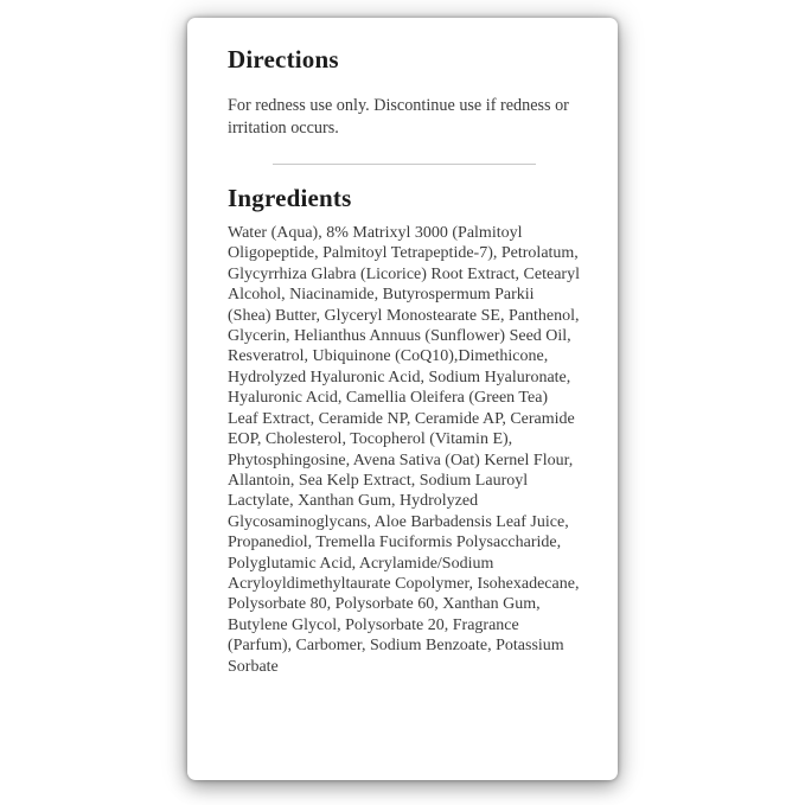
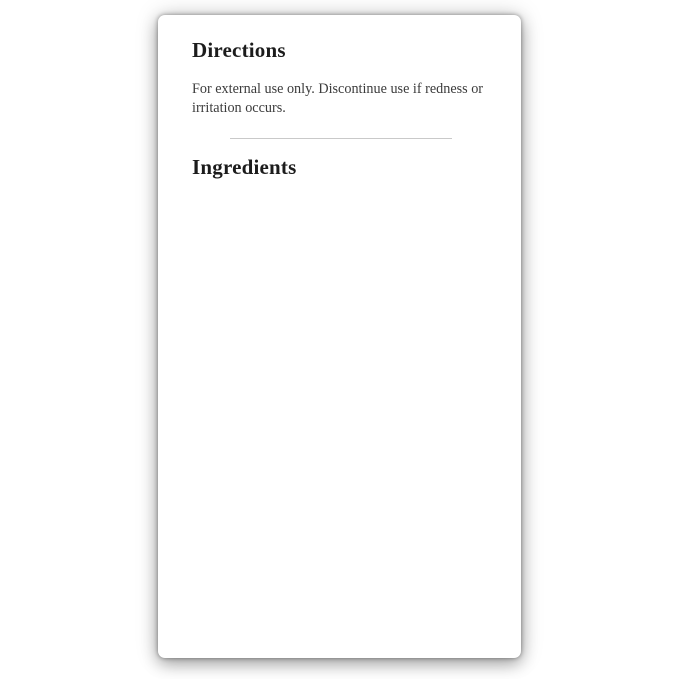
  Directions
- For redness use only. Discontinue use if redness or irritation occurs.
+ For external use only. Discontinue use if redness or irritation occurs.
  Ingredients
- Water (Aqua), 8% Matrixyl 3000 (Palmitoyl Oligopeptide, Palmitoyl Tetrapeptide-7), Petrolatum, Glycyrrhiza Glabra (Licorice) Root Extract, Cetearyl Alcohol, Niacinamide, Butyrospermum Parkii (Shea) Butter, Glyceryl Monostearate SE, Panthenol, Glycerin, Helianthus Annuus (Sunflower) Seed Oil, Resveratrol, Ubiquinone (CoQ10),Dimethicone, Hydrolyzed Hyaluronic Acid, Sodium Hyaluronate, Hyaluronic Acid, Camellia Oleifera (Green Tea) Leaf Extract, Ceramide NP, Ceramide AP, Ceramide EOP, Cholesterol, Tocopherol (Vitamin E), Phytosphingosine, Avena Sativa (Oat) Kernel Flour, Allantoin, Sea Kelp Extract, Sodium Lauroyl Lactylate, Xanthan Gum, Hydrolyzed Glycosaminoglycans, Aloe Barbadensis Leaf Juice, Propanediol, Tremella Fuciformis Polysaccharide, Polyglutamic Acid, Acrylamide/Sodium Acryloyldimethyltaurate Copolymer, Isohexadecane, Polysorbate 80, Polysorbate 60, Xanthan Gum, Butylene Glycol, Polysorbate 20, Fragrance (Parfum), Carbomer, Sodium Benzoate, Potassium Sorbate
